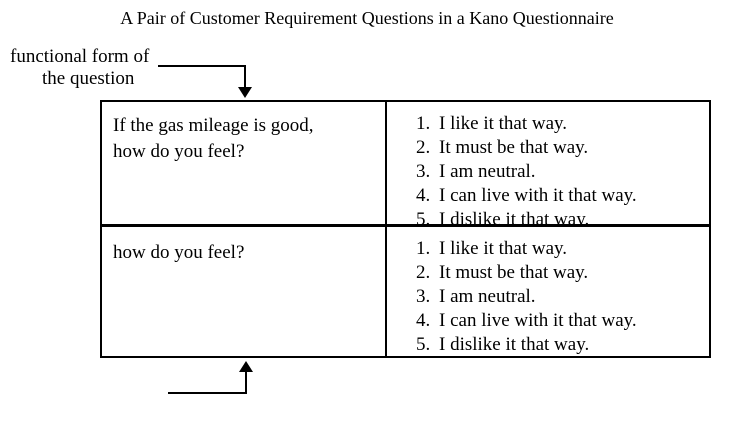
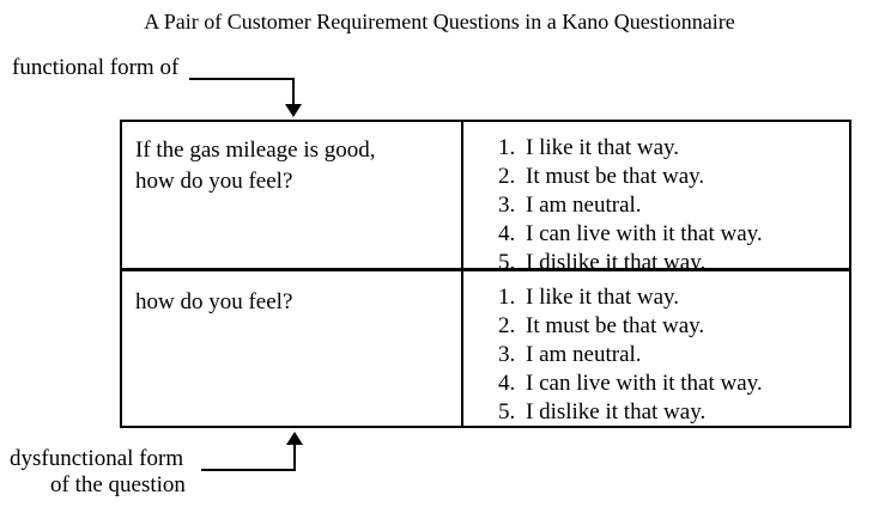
  A Pair of Customer Requirement Questions in a Kano Questionnaire
  functional form of
- the question
  If the gas mileage is good,
  how do you feel?
  1. I like it that way.
  2. It must be that way.
  3. I am neutral.
  4. I can live with it that way.
  5. I dislike it that way.
  how do you feel?
  1. I like it that way.
  2. It must be that way.
  3. I am neutral.
  4. I can live with it that way.
  5. I dislike it that way.
+ dysfunctional form
+ of the question
